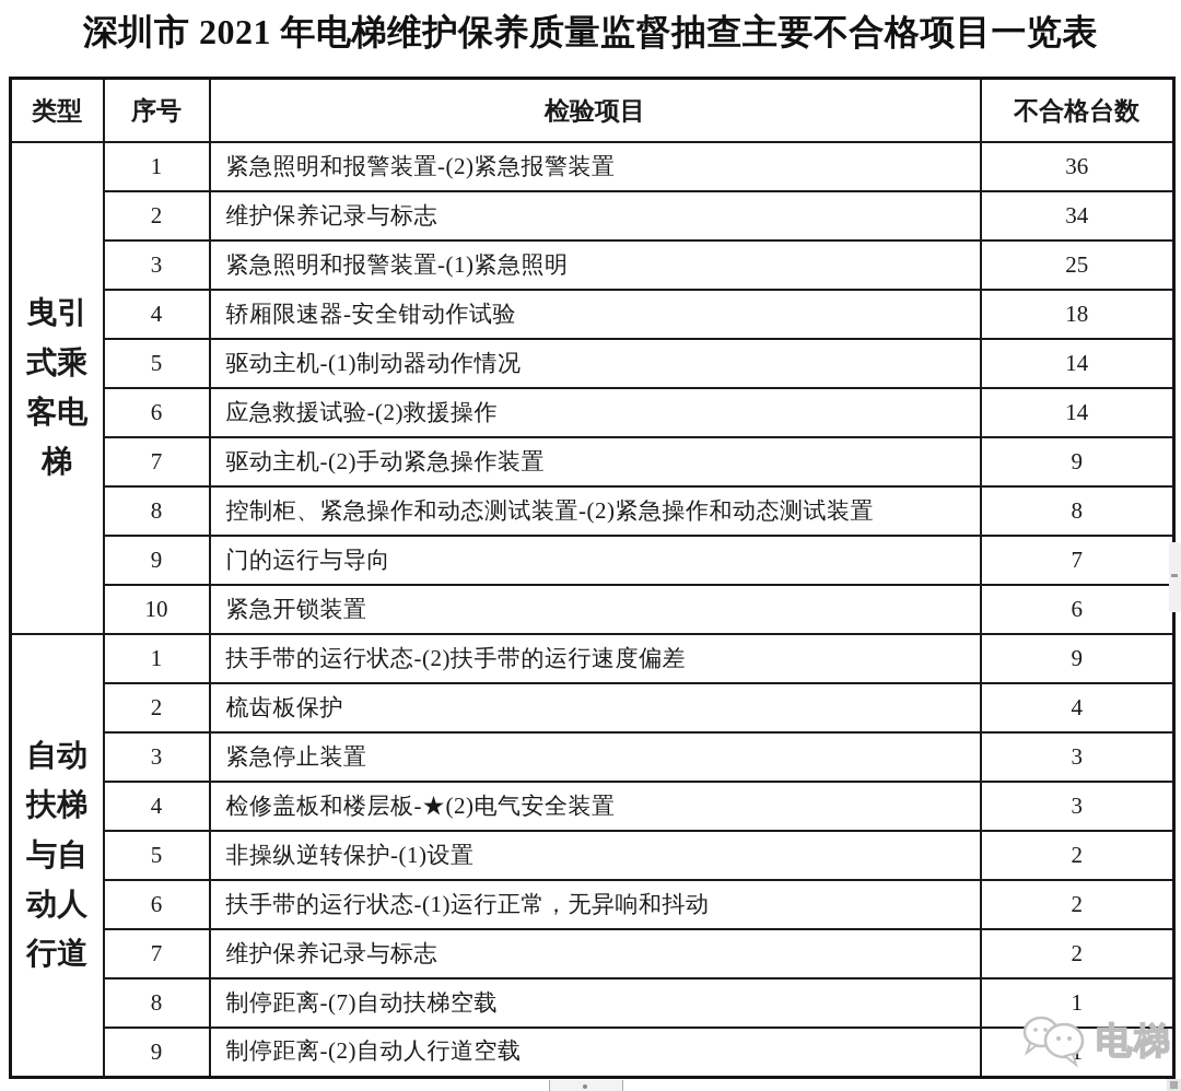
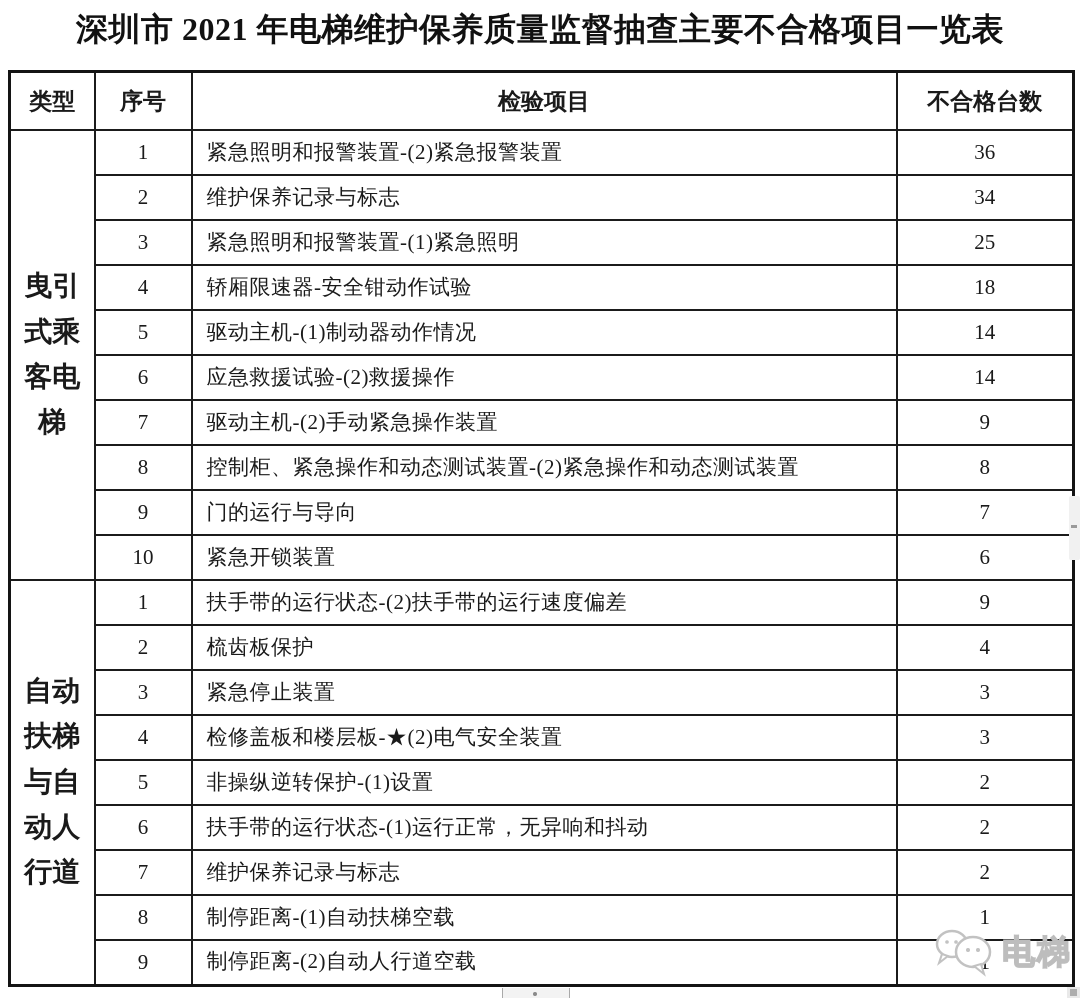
  深圳市 2021 年电梯维护保养质量监督抽查主要不合格项目一览表
  类型	序号	检验项目	不合格台数
  曳引式乘客电梯	1	紧急照明和报警装置-(2)紧急报警装置	36
  2	维护保养记录与标志	34
  3	紧急照明和报警装置-(1)紧急照明	25
  4	轿厢限速器-安全钳动作试验	18
  5	驱动主机-(1)制动器动作情况	14
  6	应急救援试验-(2)救援操作	14
  7	驱动主机-(2)手动紧急操作装置	9
  8	控制柜、紧急操作和动态测试装置-(2)紧急操作和动态测试装置	8
  9	门的运行与导向	7
  10	紧急开锁装置	6
  自动扶梯与自动人行道	1	扶手带的运行状态-(2)扶手带的运行速度偏差	9
  2	梳齿板保护	4
  3	紧急停止装置	3
  4	检修盖板和楼层板-★(2)电气安全装置	3
  5	非操纵逆转保护-(1)设置	2
  6	扶手带的运行状态-(1)运行正常，无异响和抖动	2
  7	维护保养记录与标志	2
- 8	制停距离-(7)自动扶梯空载	1
+ 8	制停距离-(1)自动扶梯空载	1
  9	制停距离-(2)自动人行道空载
  电梯
